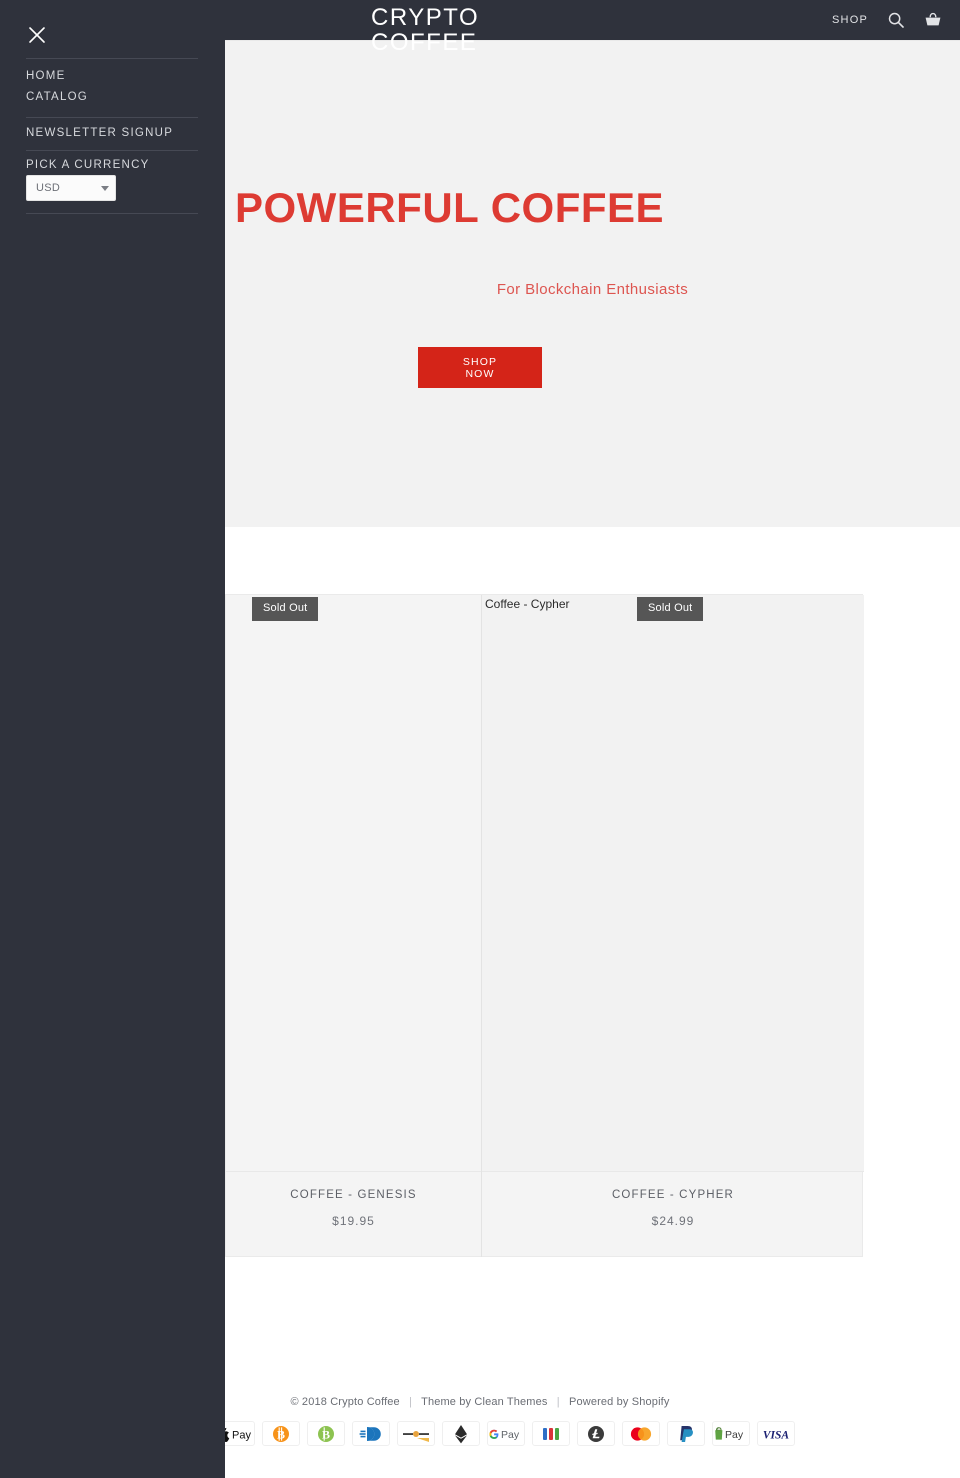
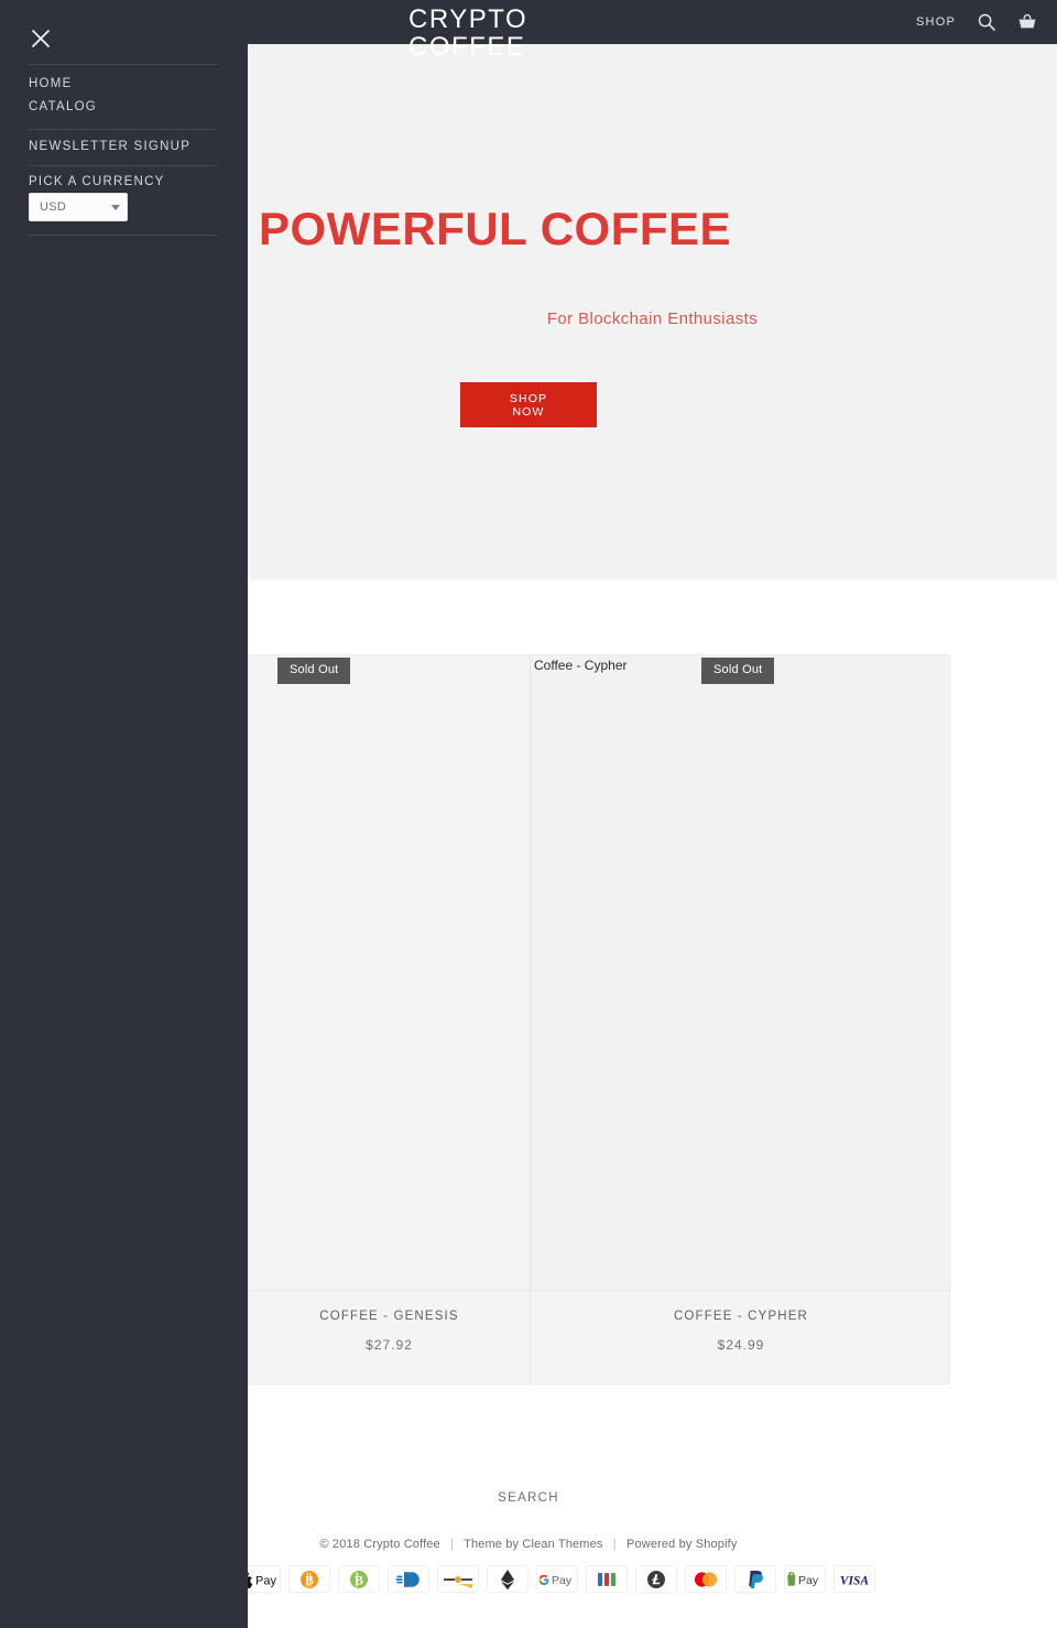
  CRYPTO
  COFFEE
  SHOP
  POWERFUL COFFEE
  For Blockchain Enthusiasts
  SHOP
  NOW
  Sold Out
  COFFEE - GENESIS
- $19.95
+ $27.92
  Coffee - Cypher
  Sold Out
  COFFEE - CYPHER
  $24.99
+ SEARCH
  © 2018 Crypto Coffee | Theme by Clean Themes | Powered by Shopify
  Pay
  B
  B
  Pay
  Pay
  VISA
  HOME
  CATALOG
  NEWSLETTER SIGNUP
  PICK A CURRENCY
  USD
